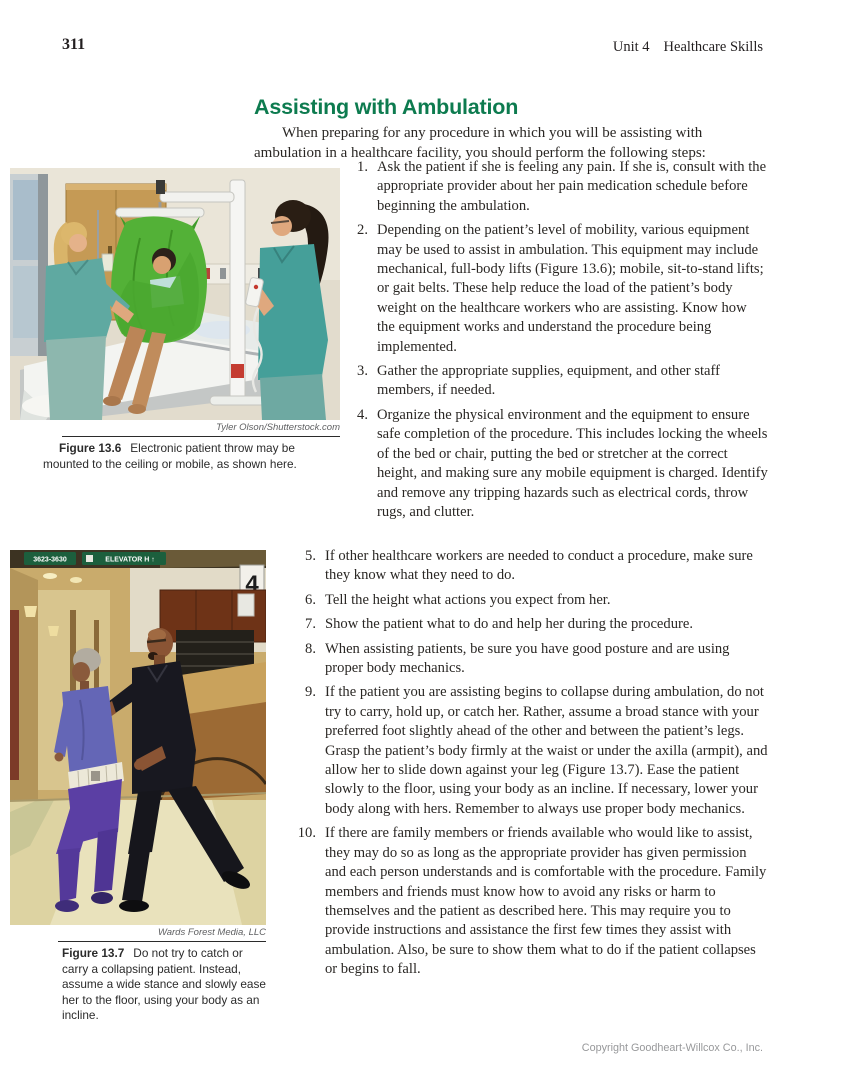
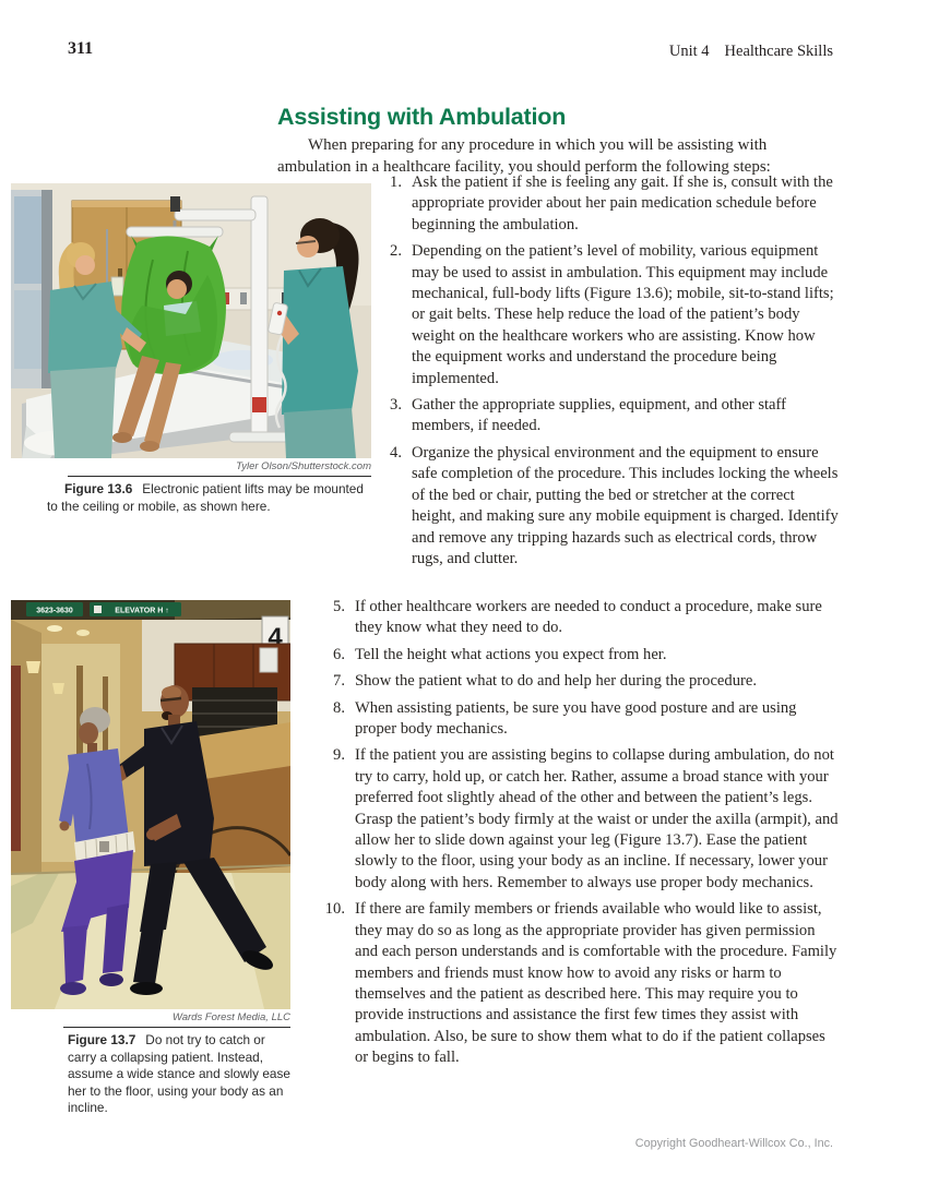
  311
  Unit 4 Healthcare Skills
  Assisting with Ambulation
  When preparing for any procedure in which you will be assisting with ambulation in a healthcare facility, you should perform the following steps:
  Tyler Olson/Shutterstock.com
- Figure 13.6 Electronic patient throw may be mounted to the ceiling or mobile, as shown here.
+ Figure 13.6 Electronic patient lifts may be mounted to the ceiling or mobile, as shown here.
  1.
- Ask the patient if she is feeling any pain. If she is, consult with the appropriate provider about her pain medication schedule before beginning the ambulation.
+ Ask the patient if she is feeling any gait. If she is, consult with the appropriate provider about her pain medication schedule before beginning the ambulation.
  2.
  Depending on the patient’s level of mobility, various equipment may be used to assist in ambulation. This equipment may include mechanical, full-body lifts (Figure 13.6); mobile, sit-to-stand lifts; or gait belts. These help reduce the load of the patient’s body weight on the healthcare workers who are assisting. Know how the equipment works and understand the procedure being implemented.
  3.
  Gather the appropriate supplies, equipment, and other staff members, if needed.
  4.
  Organize the physical environment and the equipment to ensure safe completion of the procedure. This includes locking the wheels of the bed or chair, putting the bed or stretcher at the correct height, and making sure any mobile equipment is charged. Identify and remove any tripping hazards such as electrical cords, throw rugs, and clutter.
  4
  Wards Forest Media, LLC
  Figure 13.7 Do not try to catch or carry a collapsing patient. Instead, assume a wide stance and slowly ease her to the floor, using your body as an incline.
  5.
  If other healthcare workers are needed to conduct a procedure, make sure they know what they need to do.
  6.
  Tell the height what actions you expect from her.
  7.
  Show the patient what to do and help her during the procedure.
  8.
  When assisting patients, be sure you have good posture and are using proper body mechanics.
  9.
  If the patient you are assisting begins to collapse during ambulation, do not try to carry, hold up, or catch her. Rather, assume a broad stance with your preferred foot slightly ahead of the other and between the patient’s legs. Grasp the patient’s body firmly at the waist or under the axilla (armpit), and allow her to slide down against your leg (Figure 13.7). Ease the patient slowly to the floor, using your body as an incline. If necessary, lower your body along with hers. Remember to always use proper body mechanics.
  10.
  If there are family members or friends available who would like to assist, they may do so as long as the appropriate provider has given permission and each person understands and is comfortable with the procedure. Family members and friends must know how to avoid any risks or harm to themselves and the patient as described here. This may require you to provide instructions and assistance the first few times they assist with ambulation. Also, be sure to show them what to do if the patient collapses or begins to fall.
  Copyright Goodheart-Willcox Co., Inc.
